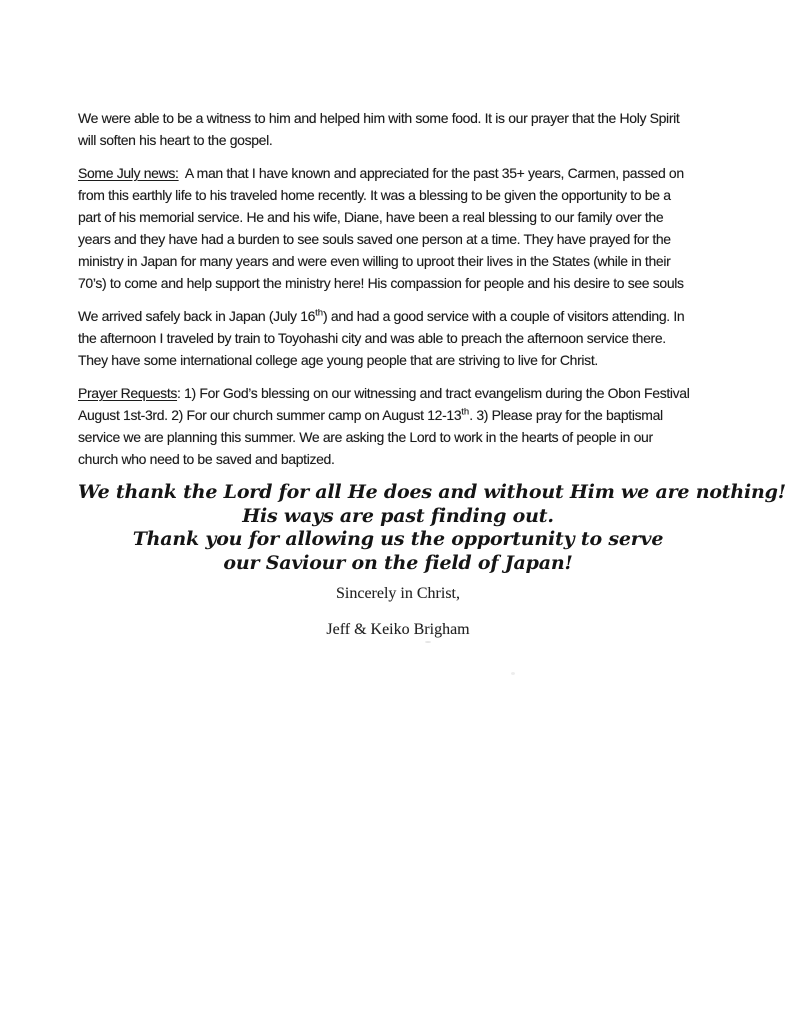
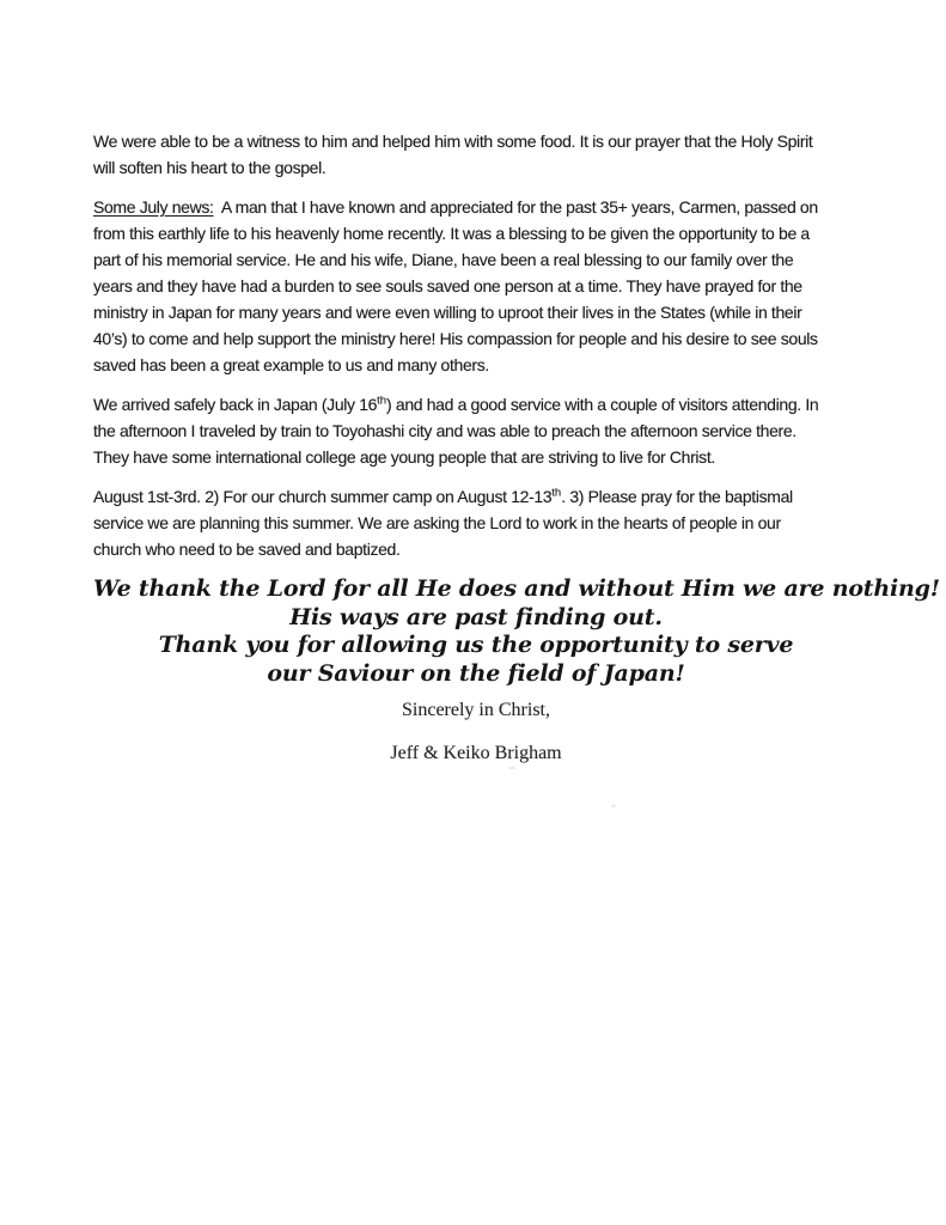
  We were able to be a witness to him and helped him with some food. It is our prayer that the Holy Spirit
  will soften his heart to the gospel.
  Some July news: A man that I have known and appreciated for the past 35+ years, Carmen, passed on
- from this earthly life to his traveled home recently. It was a blessing to be given the opportunity to be a
+ from this earthly life to his heavenly home recently. It was a blessing to be given the opportunity to be a
  part of his memorial service. He and his wife, Diane, have been a real blessing to our family over the
  years and they have had a burden to see souls saved one person at a time. They have prayed for the
  ministry in Japan for many years and were even willing to uproot their lives in the States (while in their
- 70’s) to come and help support the ministry here! His compassion for people and his desire to see souls
+ 40’s) to come and help support the ministry here! His compassion for people and his desire to see souls
+ saved has been a great example to us and many others.
  We arrived safely back in Japan (July 16th) and had a good service with a couple of visitors attending. In
  the afternoon I traveled by train to Toyohashi city and was able to preach the afternoon service there.
  They have some international college age young people that are striving to live for Christ.
- Prayer Requests: 1) For God’s blessing on our witnessing and tract evangelism during the Obon Festival
  August 1st-3rd. 2) For our church summer camp on August 12-13th. 3) Please pray for the baptismal
  service we are planning this summer. We are asking the Lord to work in the hearts of people in our
  church who need to be saved and baptized.
  We thank the Lord for all He does and without Him we are nothing!
  His ways are past finding out.
  Thank you for allowing us the opportunity to serve
  our Saviour on the field of Japan!
  Sincerely in Christ,
  Jeff & Keiko Brigham
